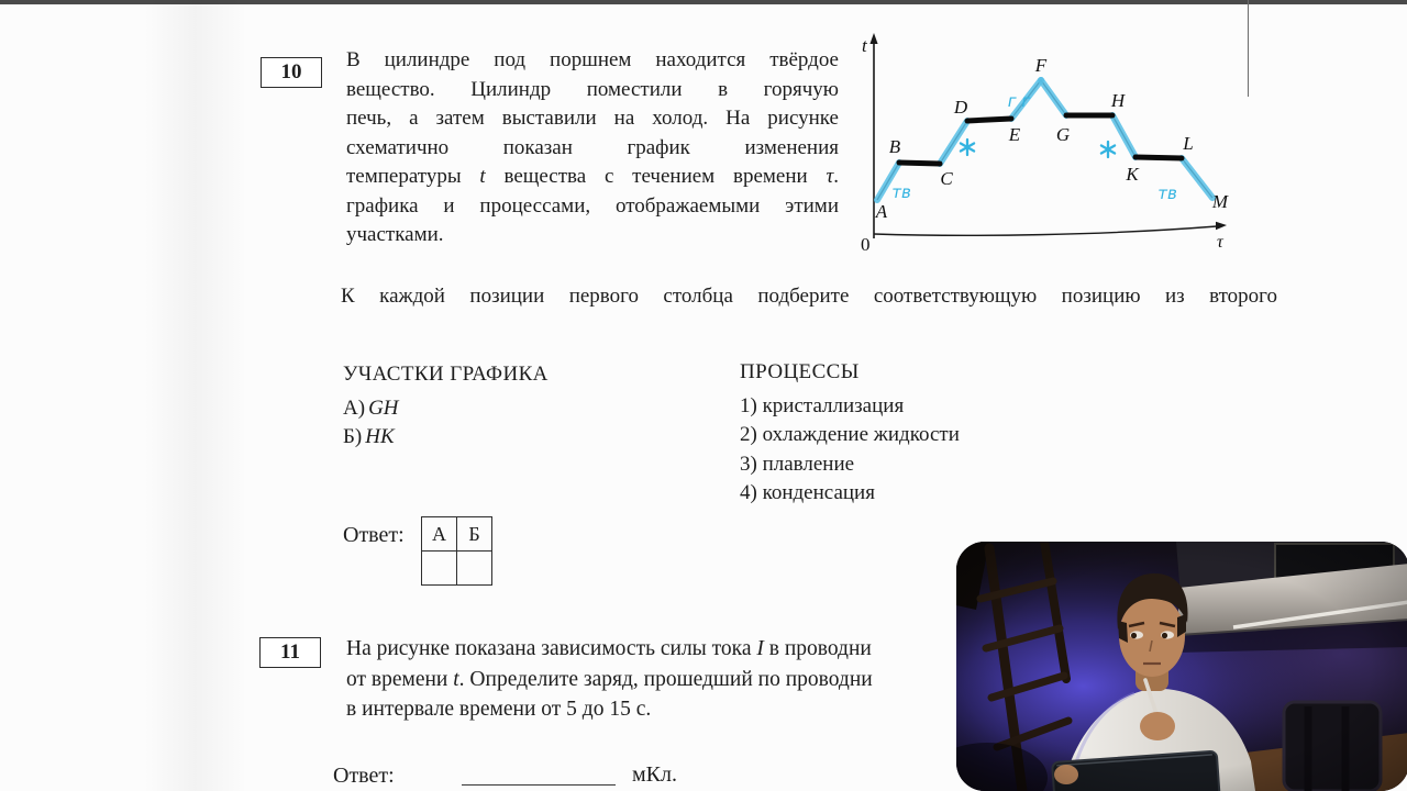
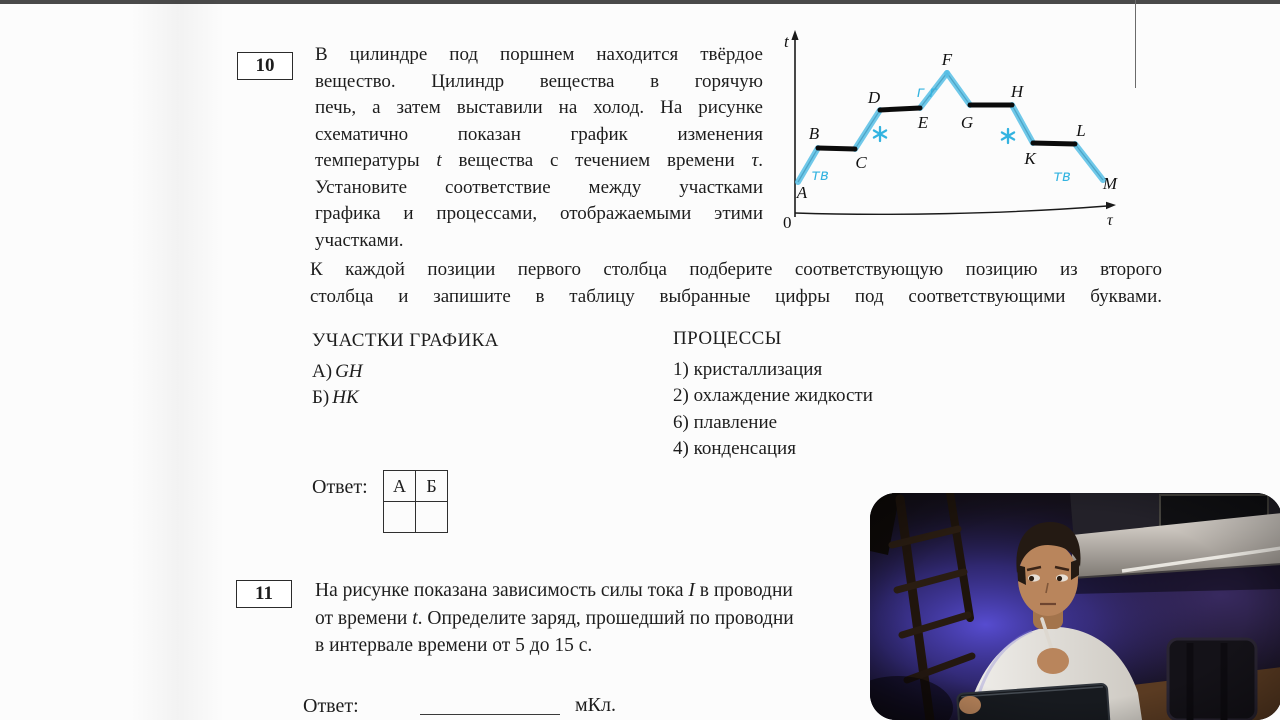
  10
  В цилиндре под поршнем находится твёрдое
- вещество. Цилиндр поместили в горячую
+ вещество. Цилиндр вещества в горячую
  печь, а затем выставили на холод. На рисунке
  схематично показан график изменения
  температуры t вещества с течением времени τ.
+ Установите соответствие между участками
  графика и процессами, отображаемыми этими
  участками.
  A
  B
  C
  D
  E
  F
  G
  H
  K
  L
  M
  t
  τ
  0
  тв
  г г
  тв
  К каждой позиции первого столбца подберите соответствующую позицию из второго
+ столбца и запишите в таблицу выбранные цифры под соответствующими буквами.
  УЧАСТКИ ГРАФИКА
  А) GH
  Б) HK
  ПРОЦЕССЫ
  1) кристаллизация
  2) охлаждение жидкости
- 3) плавление
+ 6) плавление
  4) конденсация
  Ответ:
  А	Б
  11
  На рисунке показана зависимость силы тока I в проводни
  от времени t. Определите заряд, прошедший по проводни
  в интервале времени от 5 до 15 с.
  Ответ:
  мКл.
